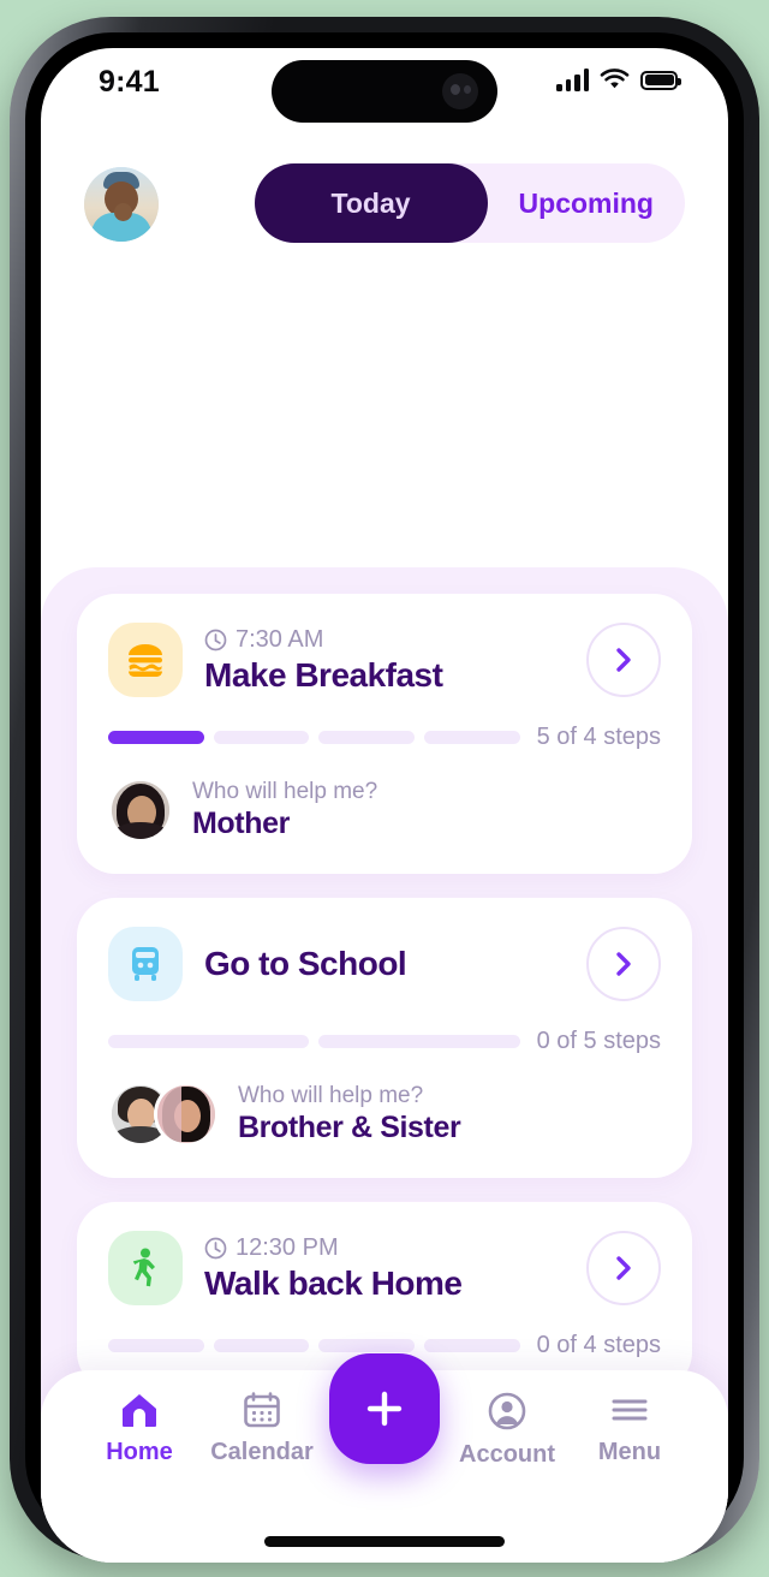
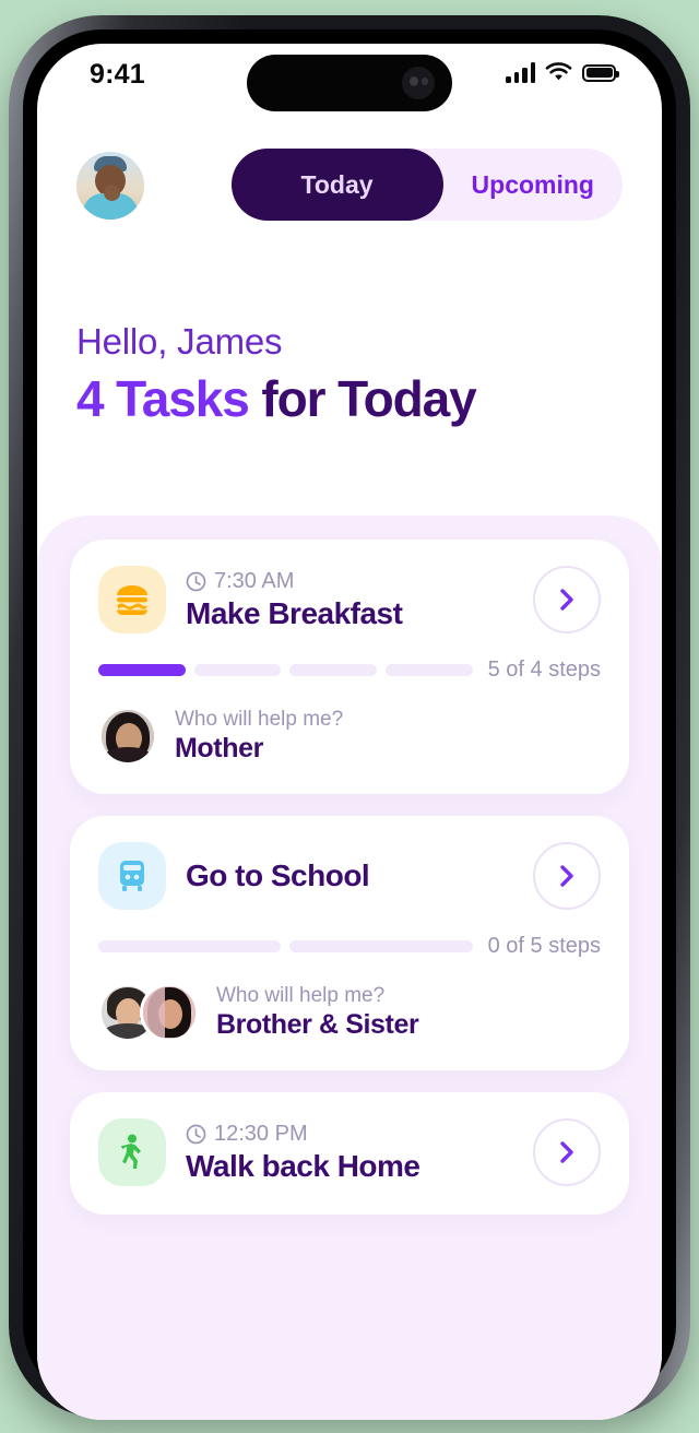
  9:41
  Today
  Upcoming
+ Hello, James
+ 4 Tasks for Today
  7:30 AM
  Make Breakfast
  5 of 4 steps
  Who will help me?
  Mother
  Go to School
  0 of 5 steps
  Who will help me?
  Brother & Sister
  12:30 PM
  Walk back Home
- 0 of 4 steps
- Home
- Calendar
- Account
- Menu
